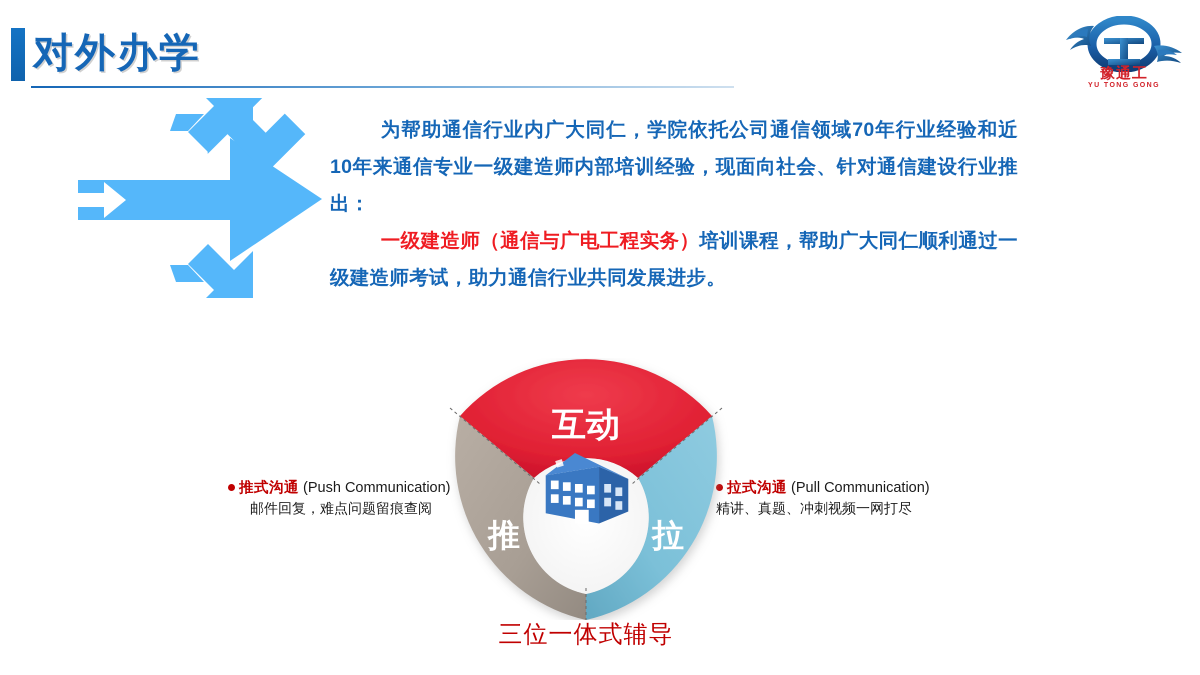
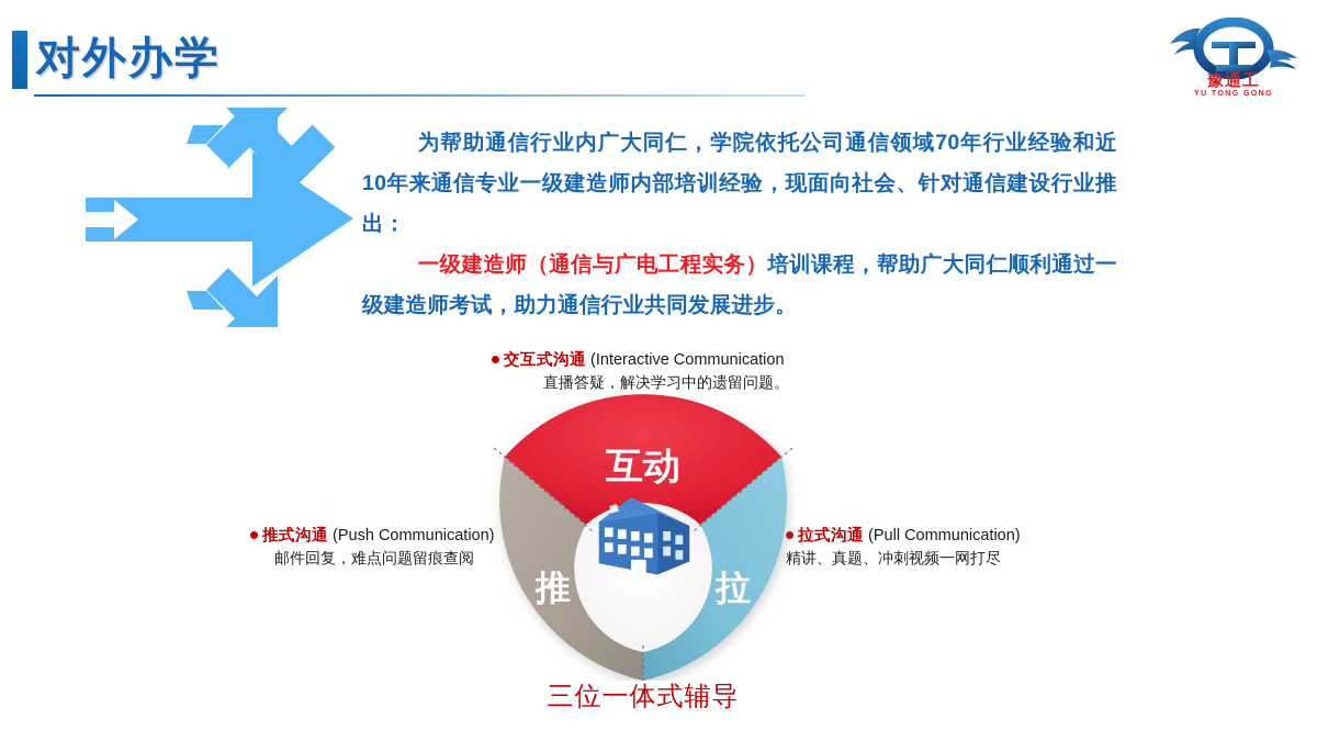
  对外办学
  豫通工
  为帮助通信行业内广大同仁，学院依托公司通信领域70年行业经验和近10年来通信专业一级建造师内部培训经验，现面向社会、针对通信建设行业推出：
  一级建造师（通信与广电工程实务）培训课程，帮助广大同仁顺利通过一级建造师考试，助力通信行业共同发展进步。
+ 交互式沟通 (Interactive Communication
+ 直播答疑，解决学习中的遗留问题。
  推式沟通 (Push Communication)
  邮件回复，难点问题留痕查阅
  拉式沟通 (Pull Communication)
  精讲、真题、冲刺视频一网打尽
  互动
  推
  拉
  三位一体式辅导
